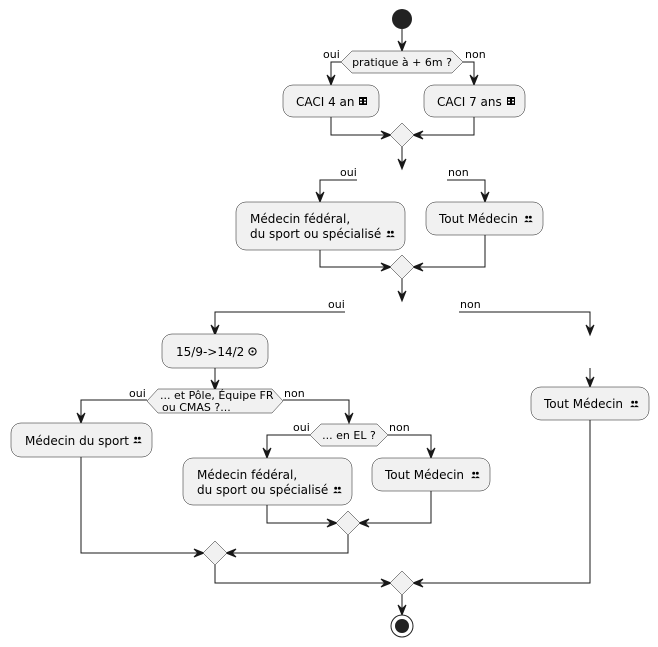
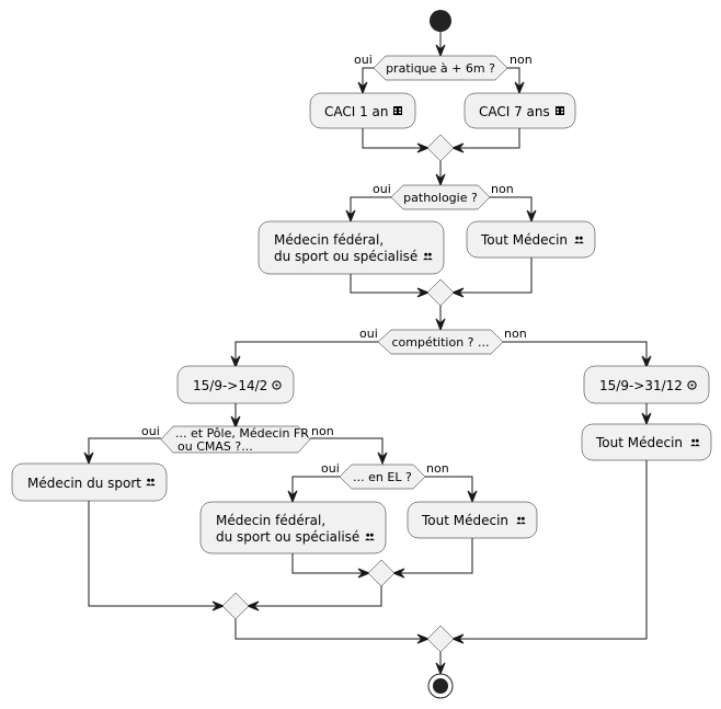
  pratique à + 6m ?
  oui
  non
- CACI 4 an
+ CACI 1 an
  CACI 7 ans
+ pathologie ?
  oui
  non
  Médecin fédéral,
  du sport ou spécialisé
  Tout Médecin
+ compétition ? ...
  oui
  non
  15/9->14/2
+ 15/9->31/12
  Tout Médecin
- ... et Pôle, Équipe FR
+ ... et Pôle, Médecin FR
  ou CMAS ?...
  oui
  non
  Médecin du sport
  ... en EL ?
  oui
  non
  Médecin fédéral,
  du sport ou spécialisé
  Tout Médecin
